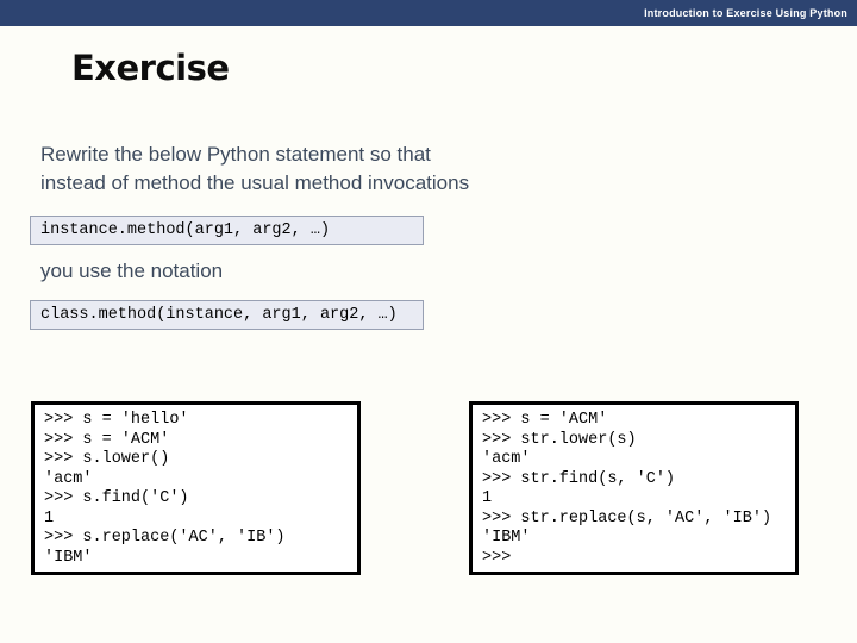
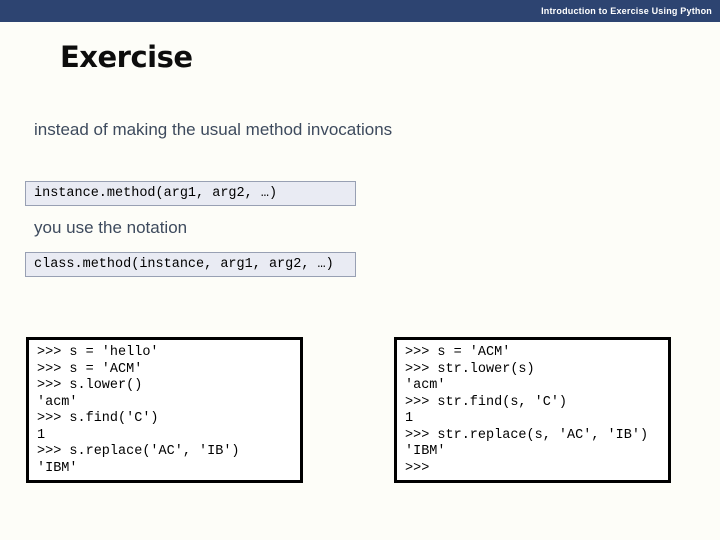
  Introduction to Exercise Using Python
  Exercise
- Rewrite the below Python statement so that
- instead of method the usual method invocations
+ instead of making the usual method invocations
  instance.method(arg1, arg2, …)
  you use the notation
  class.method(instance, arg1, arg2, …)
  >>> s = 'hello'
  >>> s = 'ACM'
  >>> s.lower()
  'acm'
  >>> s.find('C')
  1
  >>> s.replace('AC', 'IB')
  'IBM'
  >>> s = 'ACM'
  >>> str.lower(s)
  'acm'
  >>> str.find(s, 'C')
  1
  >>> str.replace(s, 'AC', 'IB')
  'IBM'
  >>>
